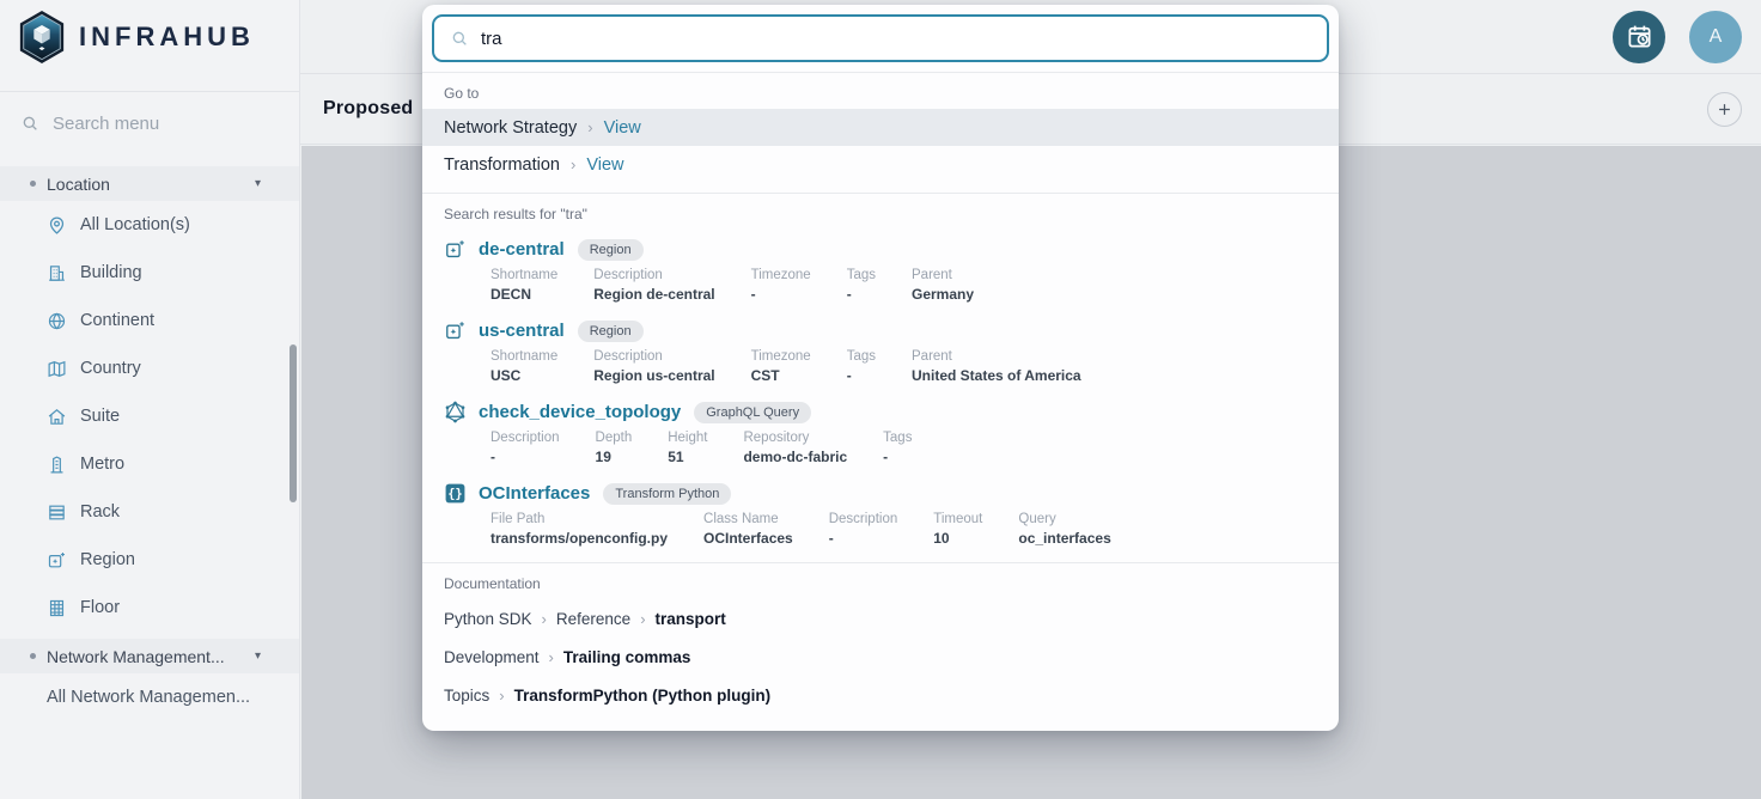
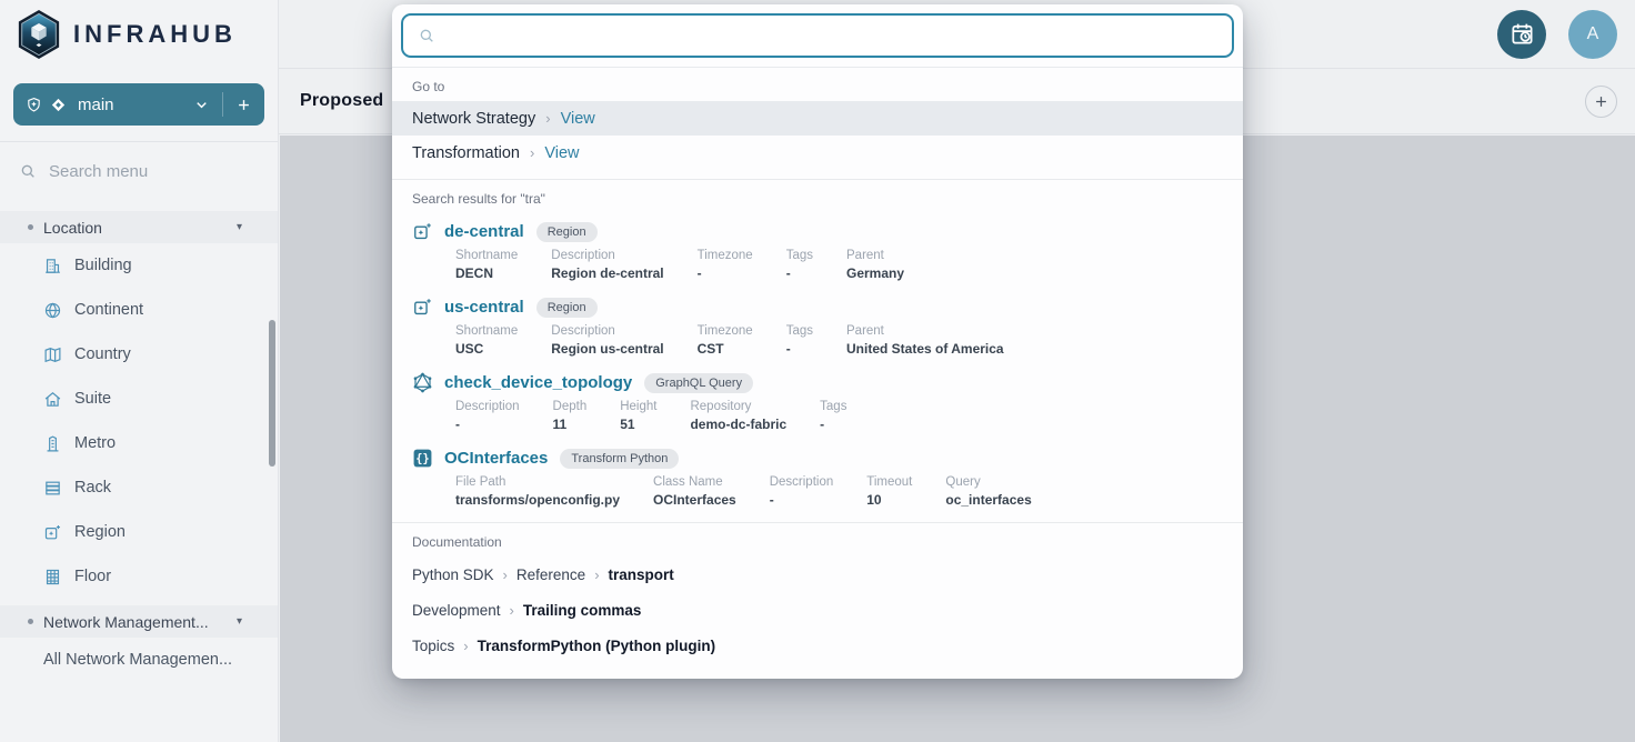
  INFRAHUB
+ main
  Search menu
  Location
  ▾
- All Location(s)
  Building
  Continent
  Country
  Suite
  Metro
  Rack
  Region
  Floor
  Network Management...
  ▾
  All Network Managemen...
  A
  Proposed
- tra
  Go to
  Network Strategy
  ›
  View
  Transformation
  ›
  View
  Search results for "tra"
  de-central
  Region
  Shortname
  DECN
  Description
  Region de-central
  Timezone
  -
  Tags
  -
  Parent
  Germany
  us-central
  Region
  Shortname
  USC
  Description
  Region us-central
  Timezone
  CST
  Tags
  -
  Parent
  United States of America
  check_device_topology
  GraphQL Query
  Description
  -
  Depth
- 19
+ 11
  Height
  51
  Repository
  demo-dc-fabric
  Tags
  -
  {}
  OCInterfaces
  Transform Python
  File Path
  transforms/openconfig.py
  Class Name
  OCInterfaces
  Description
  -
  Timeout
  10
  Query
  oc_interfaces
  Documentation
  Python SDK
  ›
  Reference
  ›
  transport
  Development
  ›
  Trailing commas
  Topics
  ›
  TransformPython (Python plugin)
